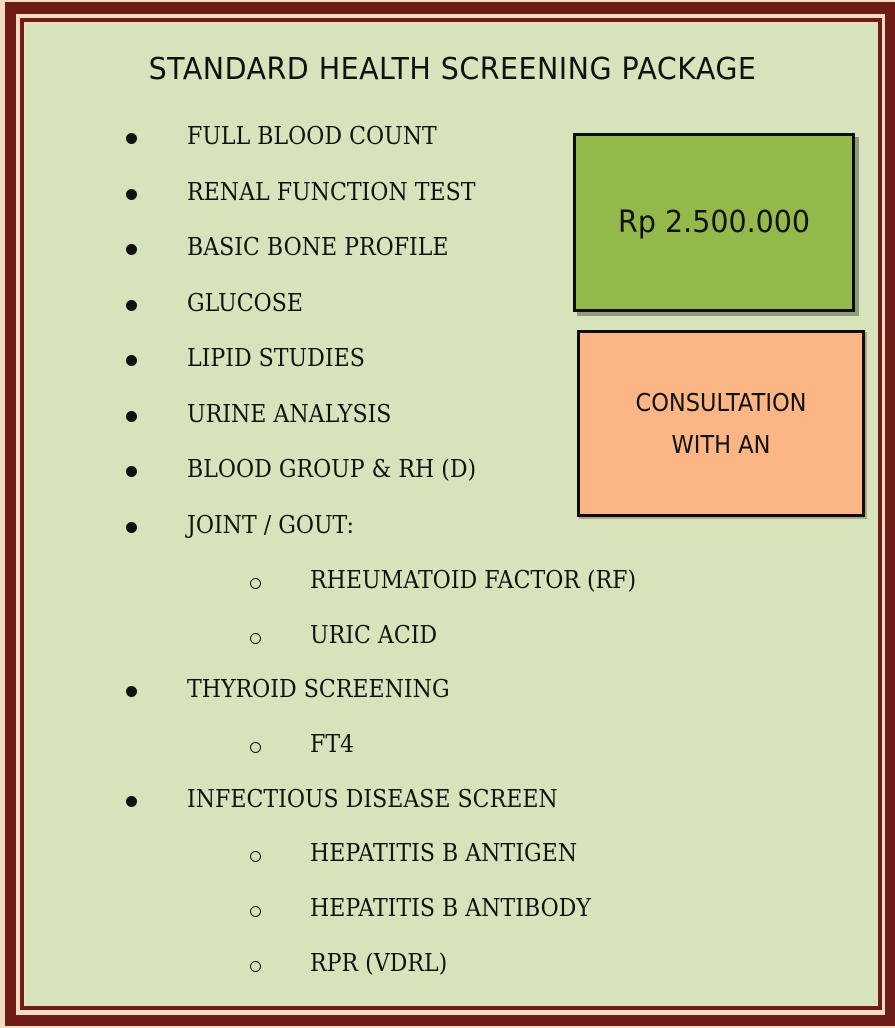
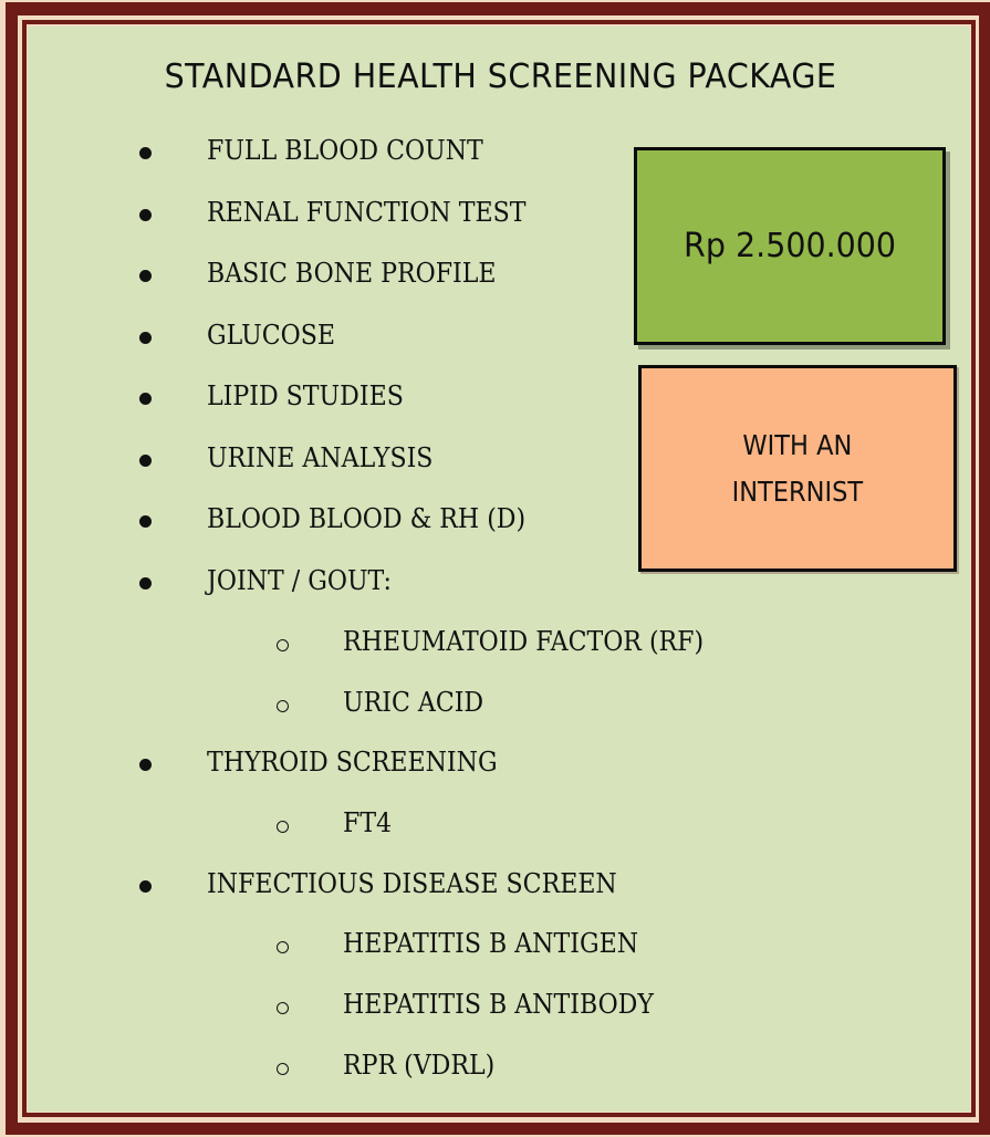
  STANDARD HEALTH SCREENING PACKAGE
  FULL BLOOD COUNT
  RENAL FUNCTION TEST
  BASIC BONE PROFILE
  GLUCOSE
  LIPID STUDIES
  URINE ANALYSIS
- BLOOD GROUP & RH (D)
+ BLOOD BLOOD & RH (D)
  JOINT / GOUT:
  RHEUMATOID FACTOR (RF)
  URIC ACID
  THYROID SCREENING
  FT4
  INFECTIOUS DISEASE SCREEN
  HEPATITIS B ANTIGEN
  HEPATITIS B ANTIBODY
  RPR (VDRL)
  Rp 2.500.000
- CONSULTATION
  WITH AN
+ INTERNIST
